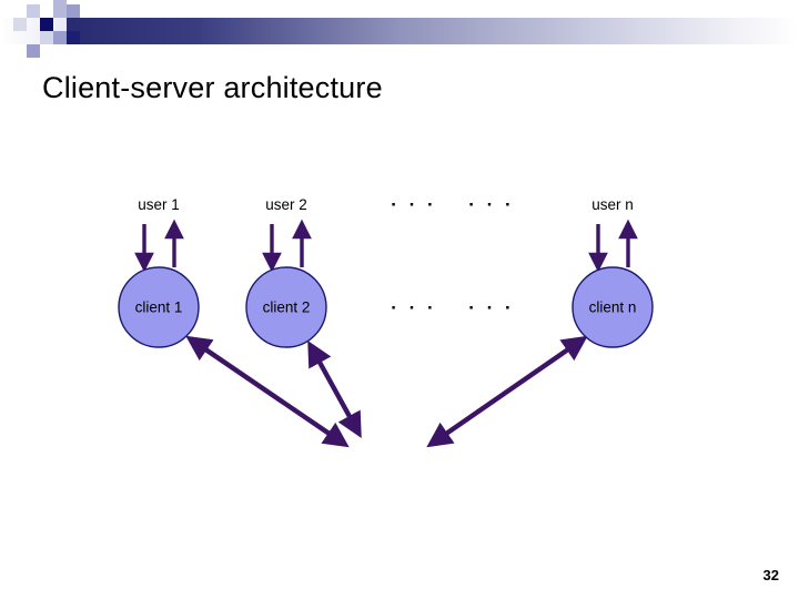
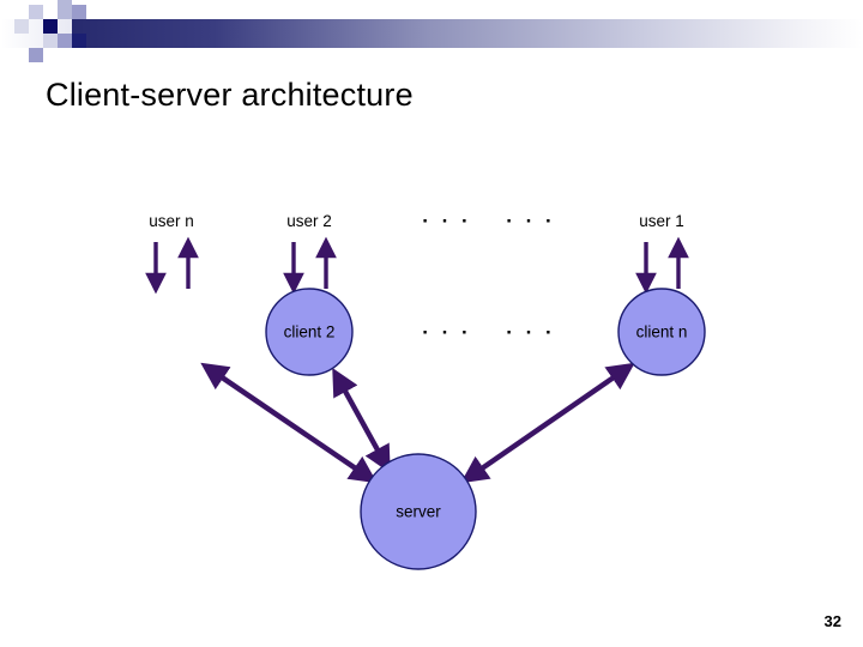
  Client-server architecture
- user 1
+ user n
  user 2
- user n
+ user 1
  · · ·
  · · ·
  · · ·
  · · ·
- client 1
  client 2
  client n
+ server
  32
